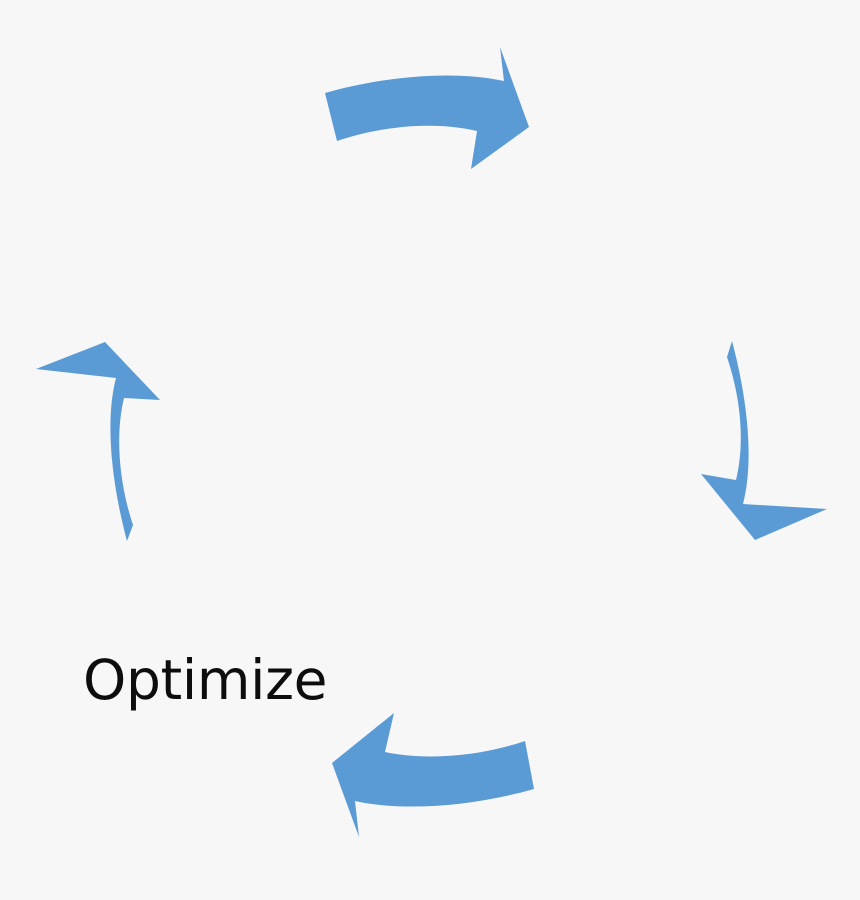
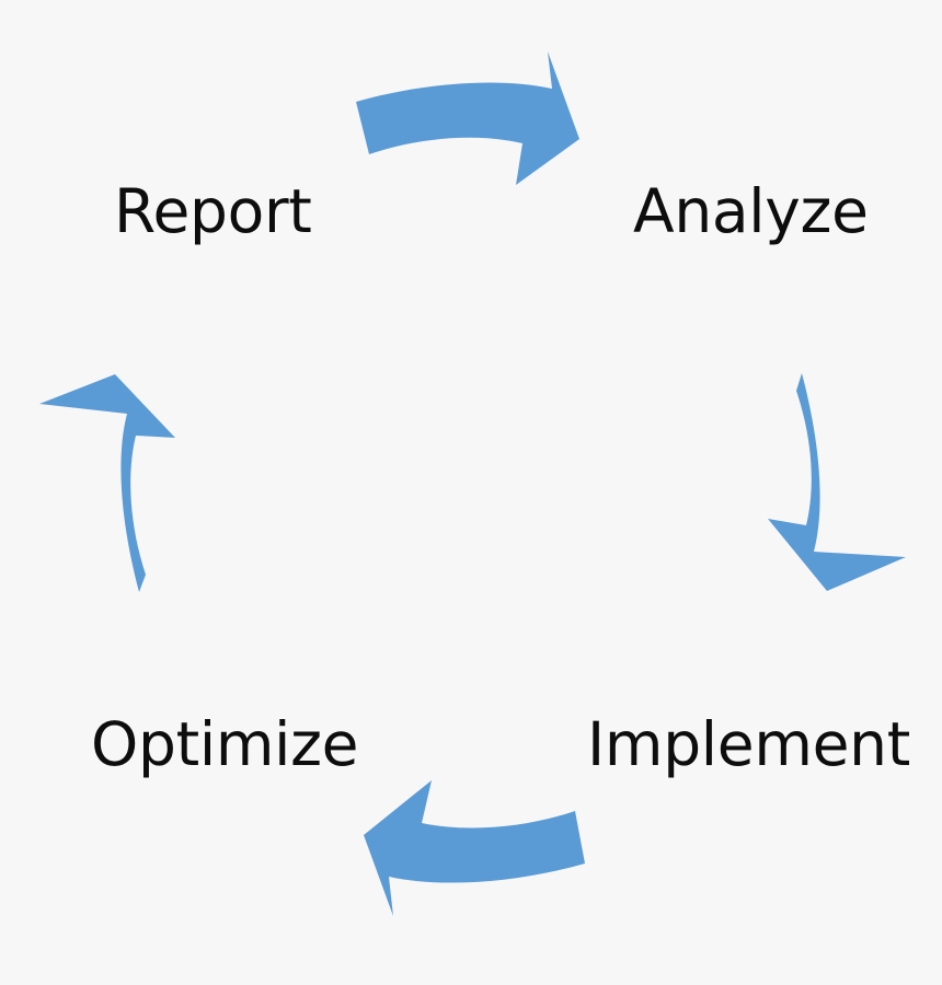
+ Report
+ Analyze
+ Implement
  Optimize
